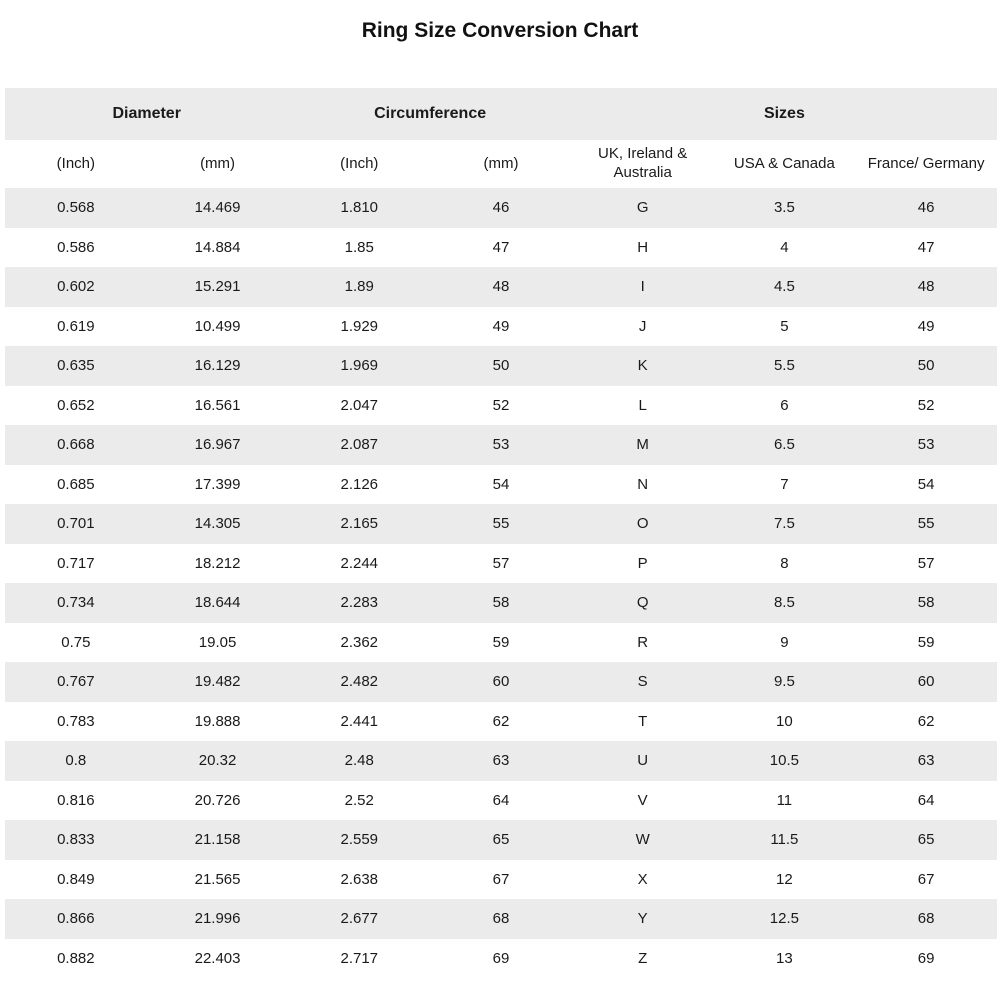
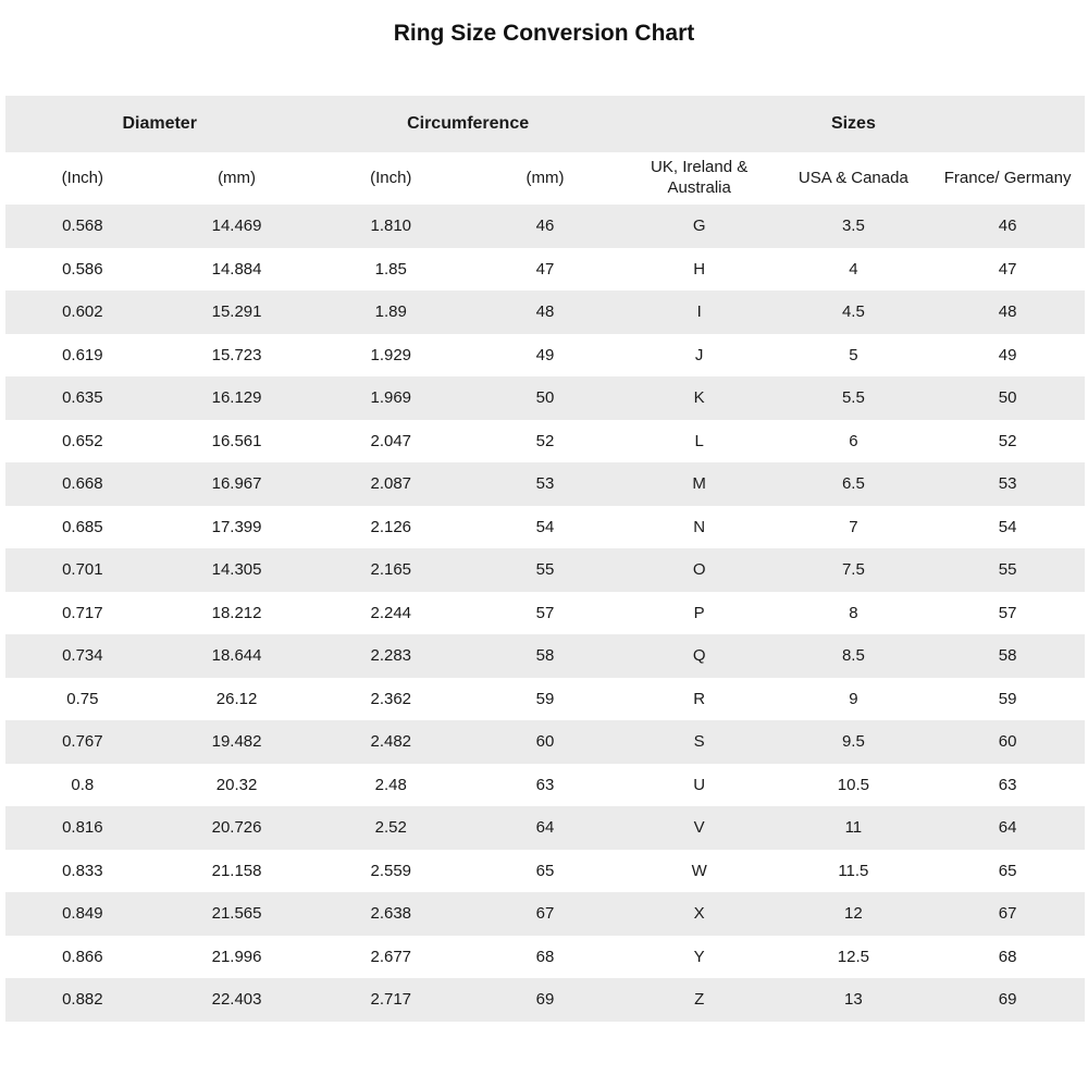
  Ring Size Conversion Chart
  Diameter	Circumference	Sizes
  (Inch)	(mm)	(Inch)	(mm)	UK, Ireland & Australia	USA & Canada	France/ Germany
  0.568	14.469	1.810	46	G	3.5	46
  0.586	14.884	1.85	47	H	4	47
  0.602	15.291	1.89	48	I	4.5	48
- 0.619	10.499	1.929	49	J	5	49
+ 0.619	15.723	1.929	49	J	5	49
  0.635	16.129	1.969	50	K	5.5	50
  0.652	16.561	2.047	52	L	6	52
  0.668	16.967	2.087	53	M	6.5	53
  0.685	17.399	2.126	54	N	7	54
  0.701	14.305	2.165	55	O	7.5	55
  0.717	18.212	2.244	57	P	8	57
  0.734	18.644	2.283	58	Q	8.5	58
- 0.75	19.05	2.362	59	R	9	59
+ 0.75	26.12	2.362	59	R	9	59
  0.767	19.482	2.482	60	S	9.5	60
- 0.783	19.888	2.441	62	T	10	62
  0.8	20.32	2.48	63	U	10.5	63
  0.816	20.726	2.52	64	V	11	64
  0.833	21.158	2.559	65	W	11.5	65
  0.849	21.565	2.638	67	X	12	67
  0.866	21.996	2.677	68	Y	12.5	68
  0.882	22.403	2.717	69	Z	13	69
